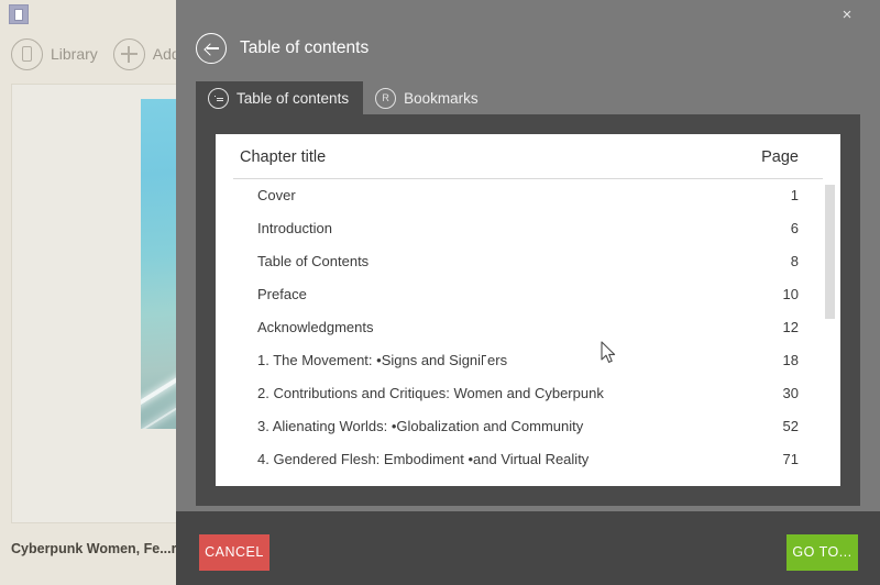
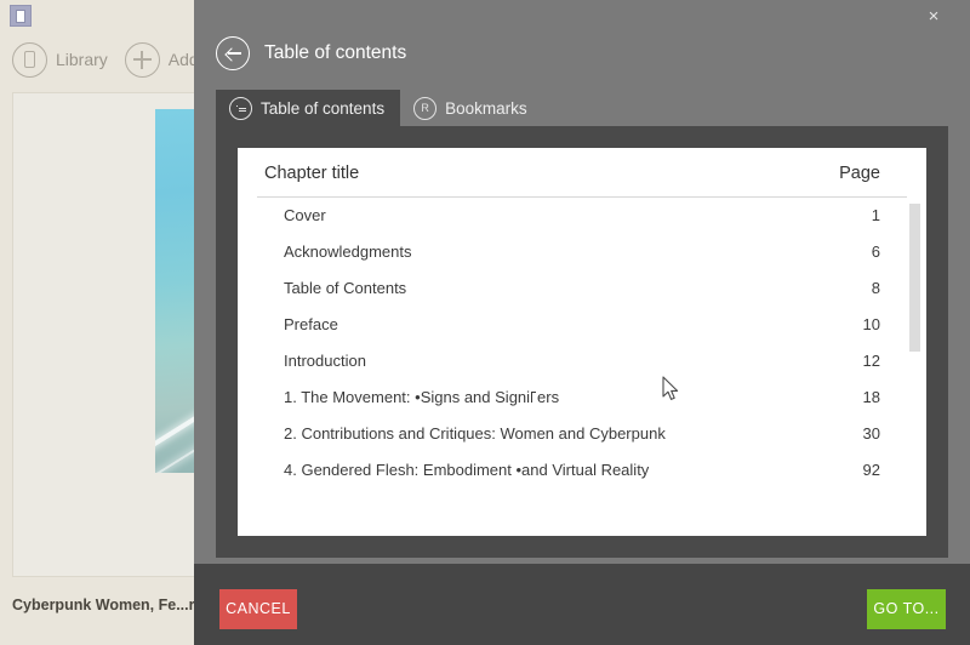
  Library
  Cyberpunk Women, Fe...r
  ×
  Table of contents
  Table of contents
  R
  Bookmarks
  Chapter title
  Page
  Cover
  1
- Introduction
+ Acknowledgments
  6
  Table of Contents
  8
  Preface
  10
- Acknowledgments
+ Introduction
  12
  1. The Movement: •Signs and Signi ers
  18
  2. Contributions and Critiques: Women and Cyberpunk
  30
- 3. Alienating Worlds: •Globalization and Community
- 52
  4. Gendered Flesh: Embodiment •and Virtual Reality
- 71
+ 92
  CANCEL
  GO TO...
